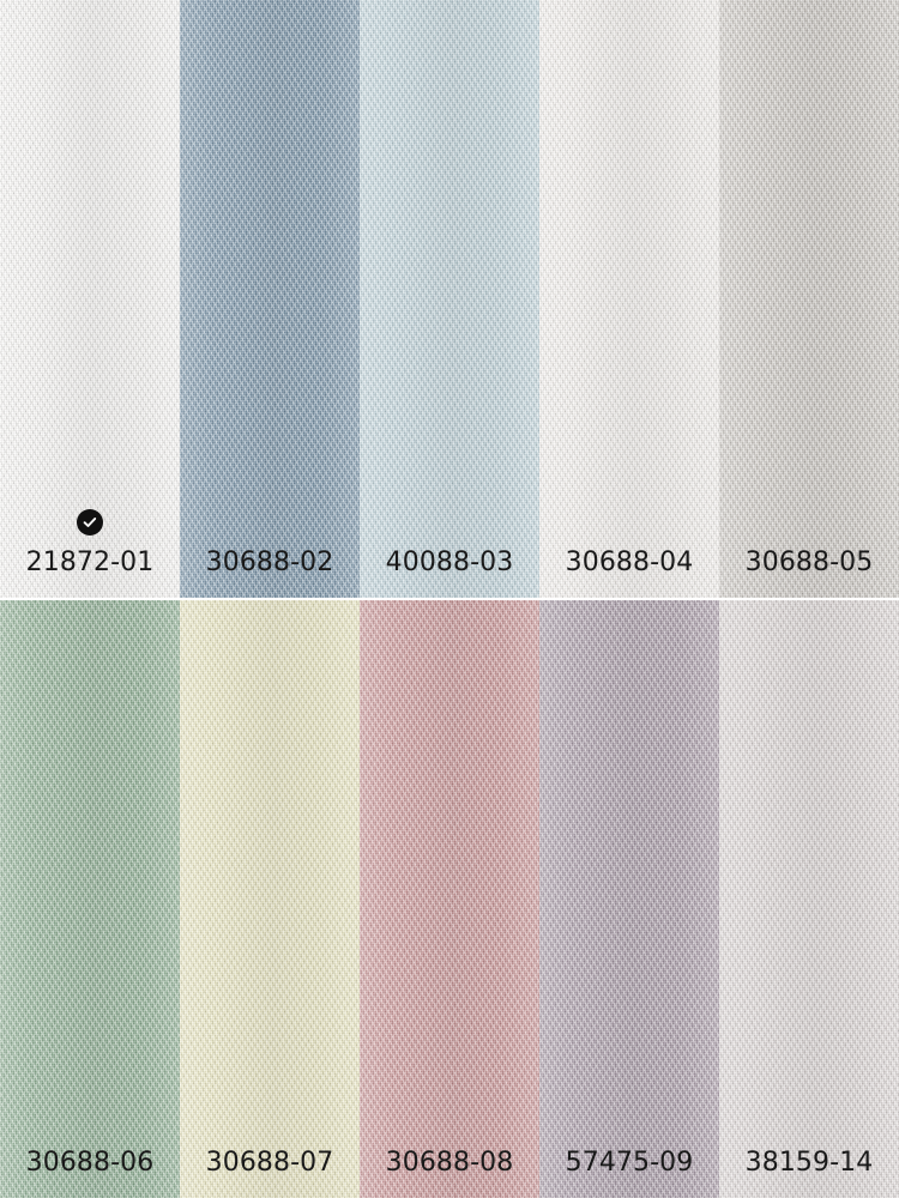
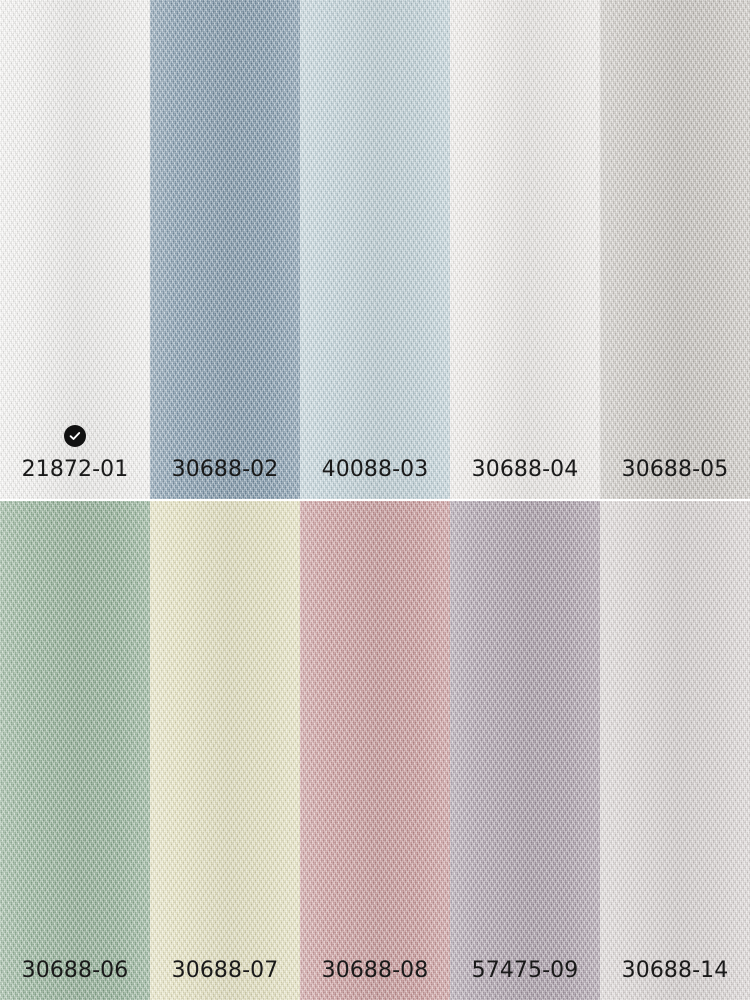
  21872-01
  30688-02
  40088-03
  30688-04
  30688-05
  30688-06
  30688-07
  30688-08
  57475-09
- 38159-14
+ 30688-14
